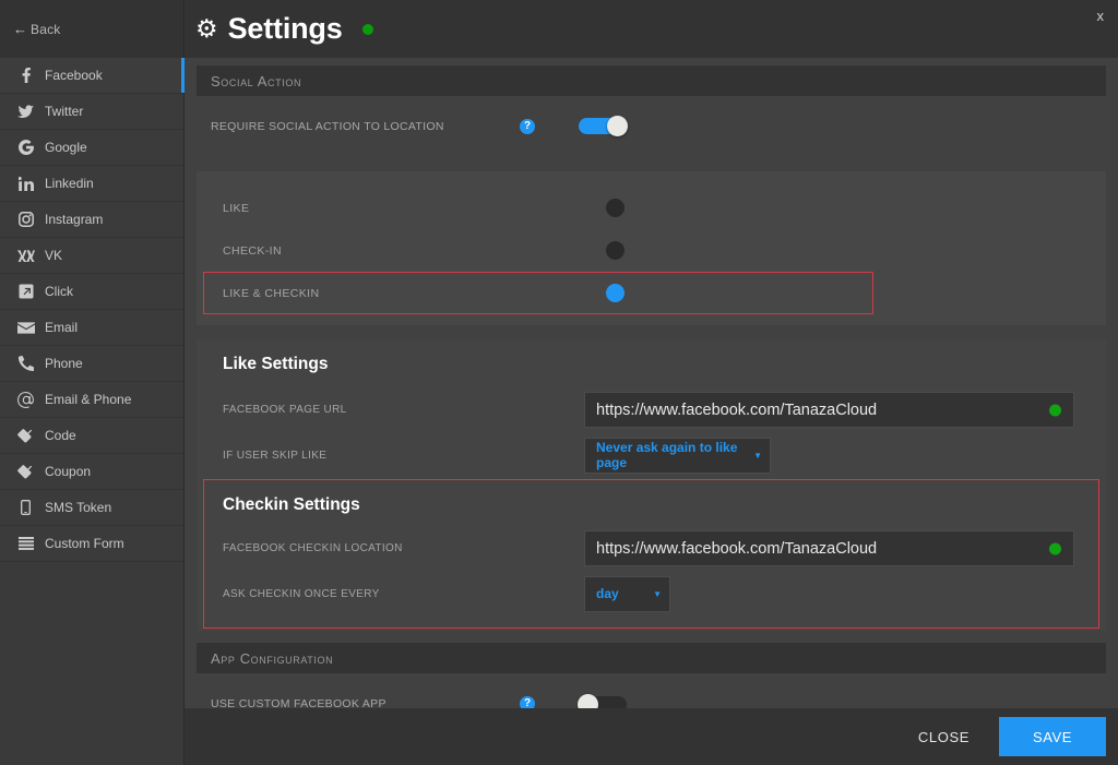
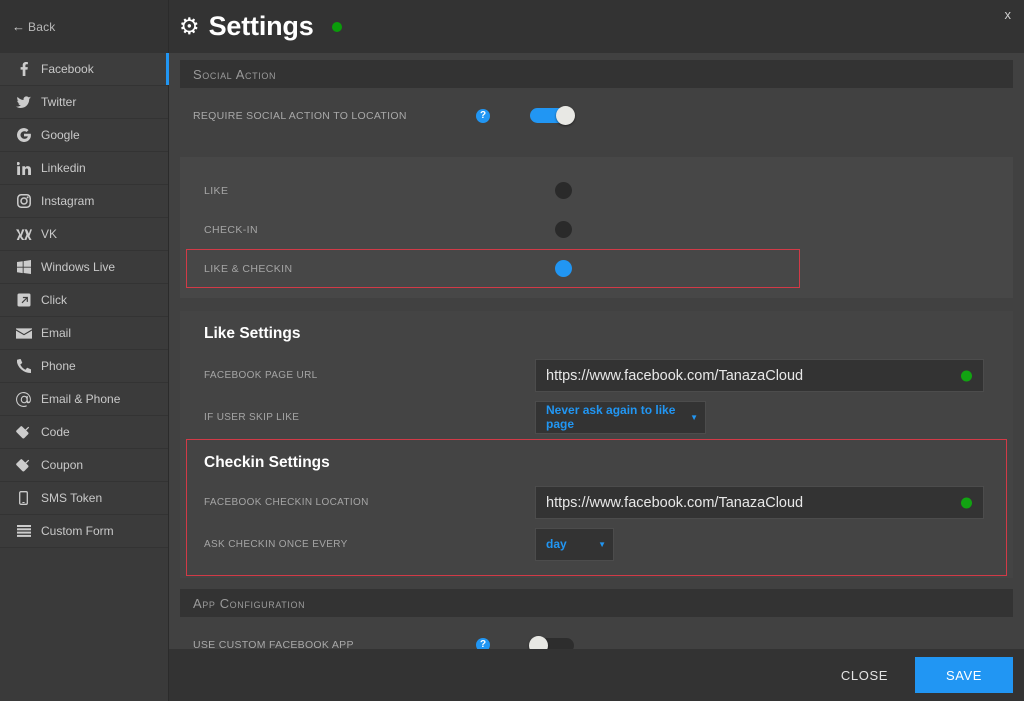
  ←
  Back
  Facebook
  Twitter
  Google
  Linkedin
  Instagram
  VK
+ Windows Live
  Click
  Email
  Phone
  Email & Phone
  Code
  Coupon
  SMS Token
  Custom Form
  ⚙
  Settings
  x
  Social Action
  REQUIRE SOCIAL ACTION TO LOCATION
  ?
  LIKE
  CHECK-IN
  LIKE & CHECKIN
  Like Settings
  FACEBOOK PAGE URL
  https://www.facebook.com/TanazaCloud
  IF USER SKIP LIKE
  Never ask again to like page
  ▼
  Checkin Settings
  FACEBOOK CHECKIN LOCATION
  https://www.facebook.com/TanazaCloud
  ASK CHECKIN ONCE EVERY
  day
  ▼
  App Configuration
  USE CUSTOM FACEBOOK APP
  ?
  CLOSE
  SAVE
